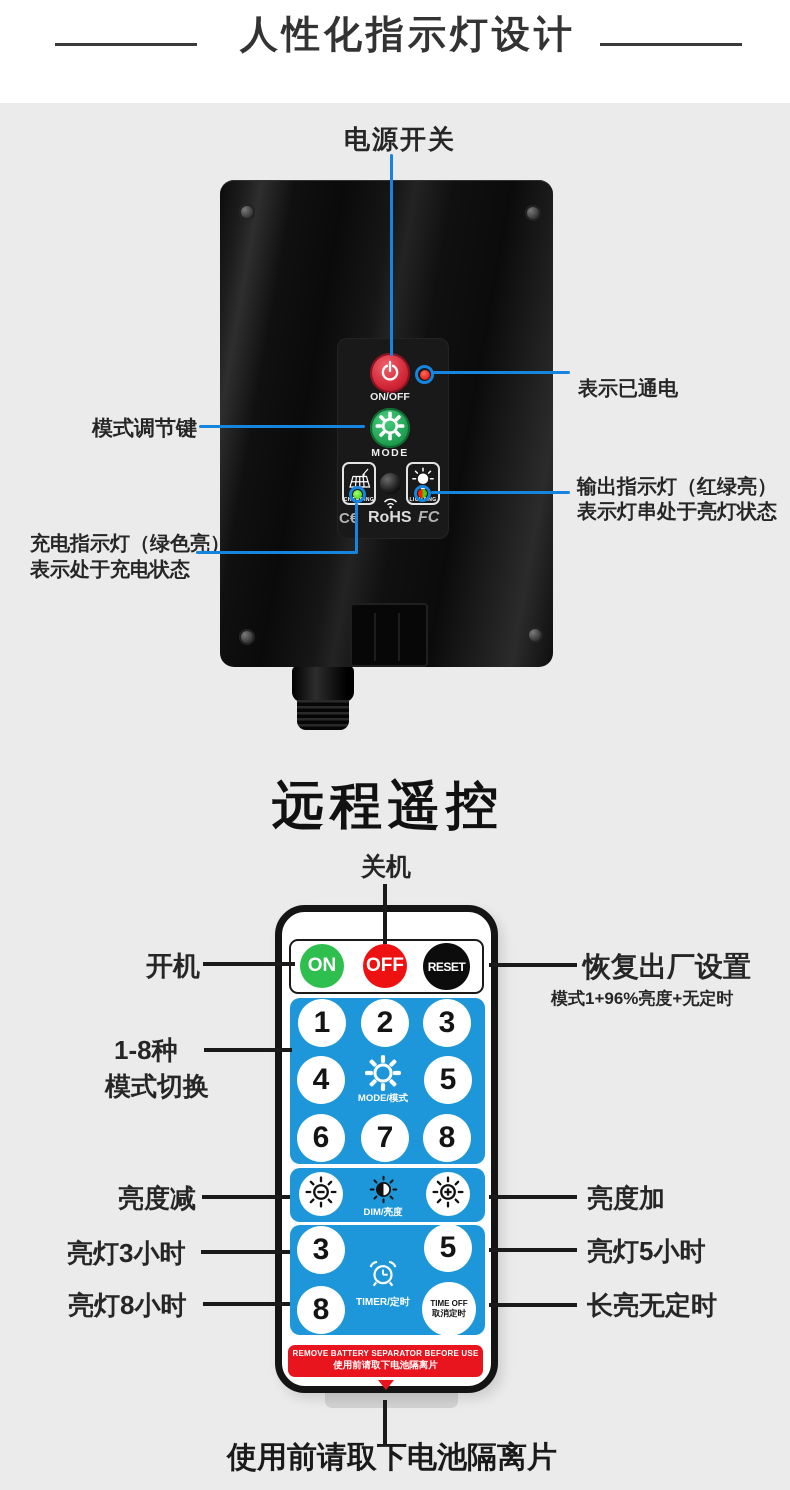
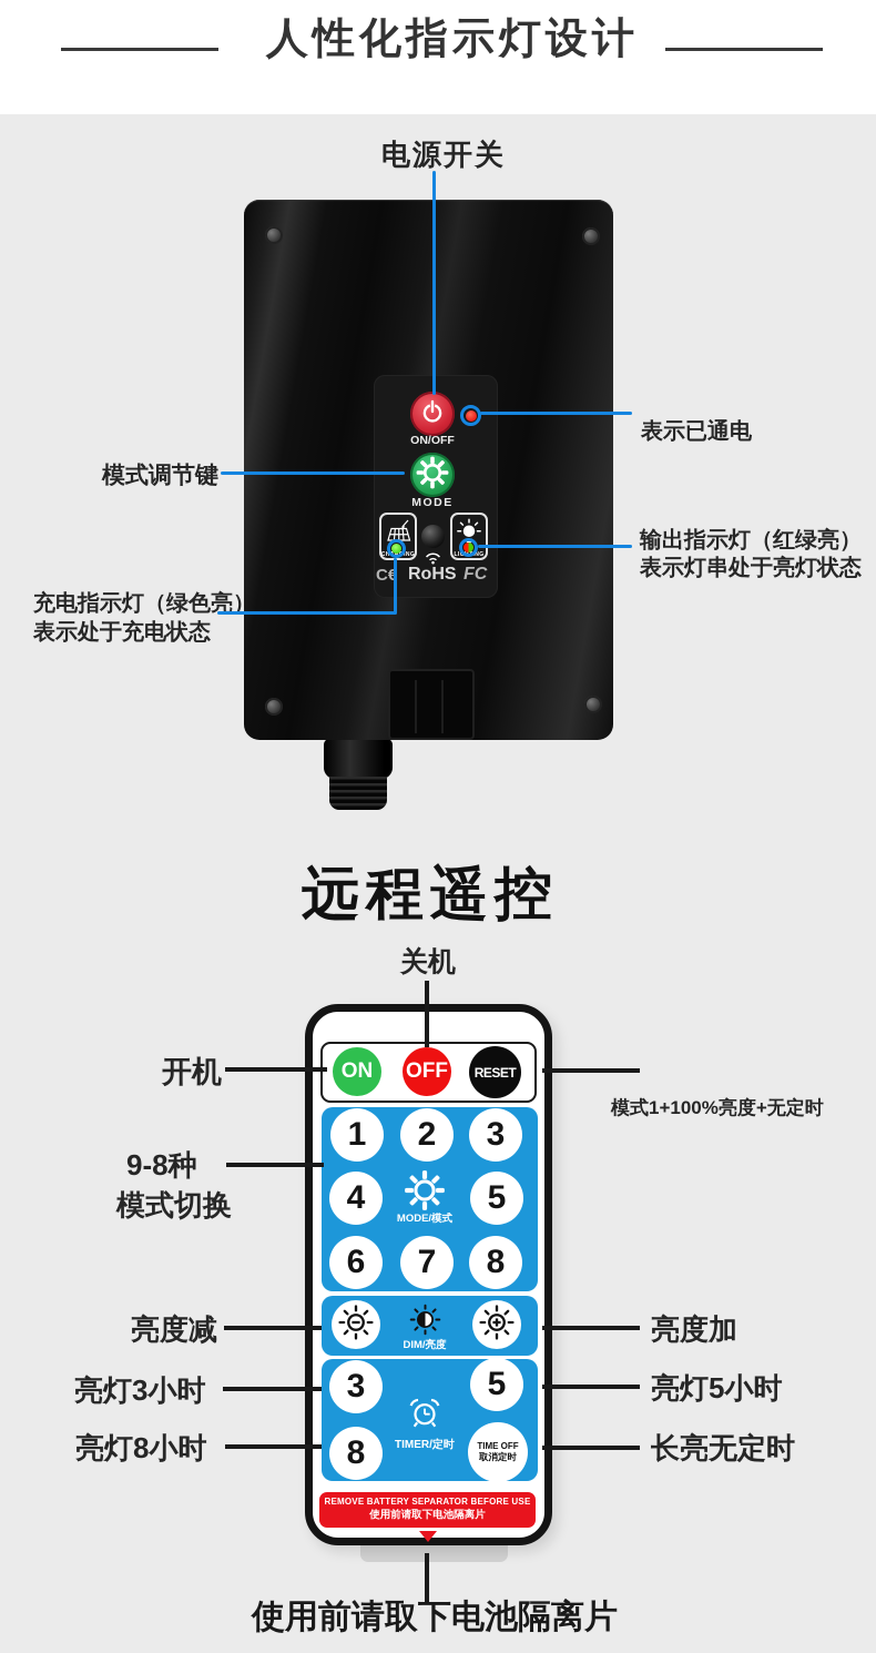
  人性化指示灯设计
  电源开关
  ON/OFF
  MODE
  C€
  RoHS
  FC
  表示已通电
  模式调节键
  输出指示灯（红绿亮）
  表示灯串处于亮灯状态
  充电指示灯（绿色亮
  表示处于充电状态
  远程遥控
  关机
  ON
  OFF
  RESET
  1
  2
  3
  4
  5
  6
  7
  8
  MODE/模式
  DIM/亮度
  3
  5
  TIMER/定时
  8
  TIME OFF
  取消定时
  REMOVE BATTERY SEPARATOR BEFORE USE
  使用前请取下电池隔离片
  开机
- 1-8种
+ 9-8种
  模式切换
  亮度减
  亮灯3小时
  亮灯8小时
- 恢复出厂设置
- 模式1+96%亮度+无定时
+ 模式1+100%亮度+无定时
  亮度加
  亮灯5小时
  长亮无定时
  使用前请取下电池隔离片
